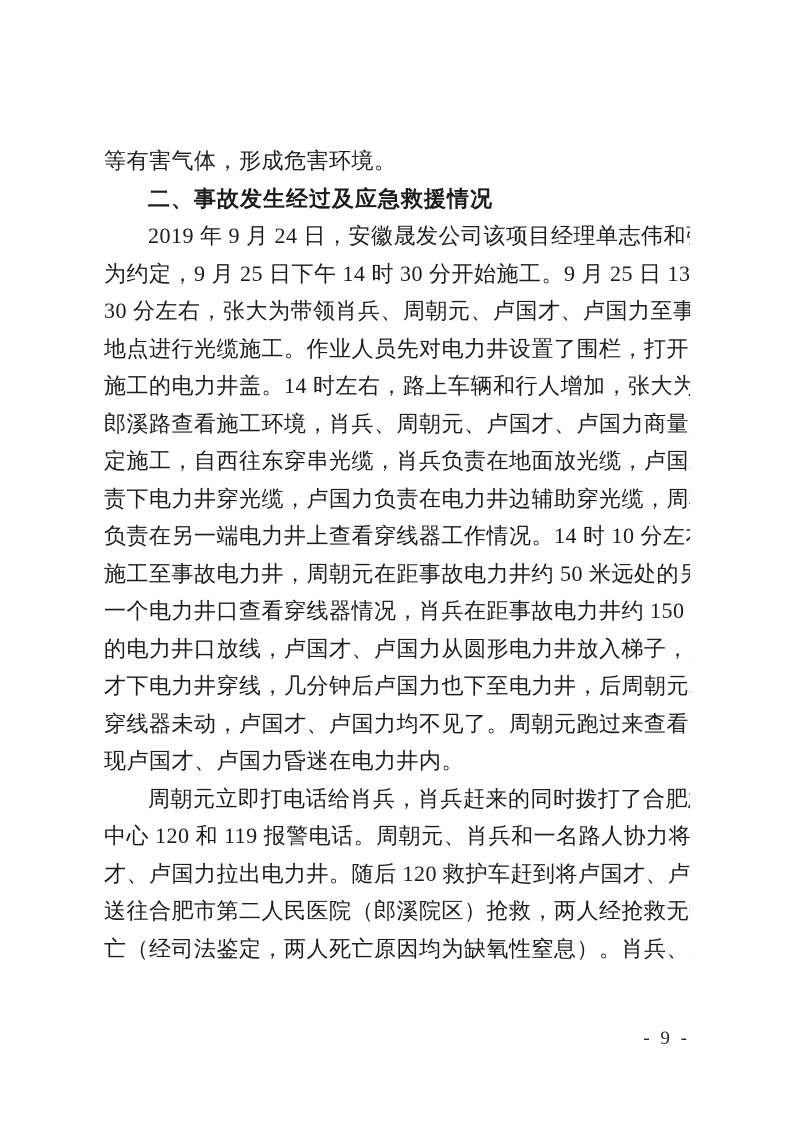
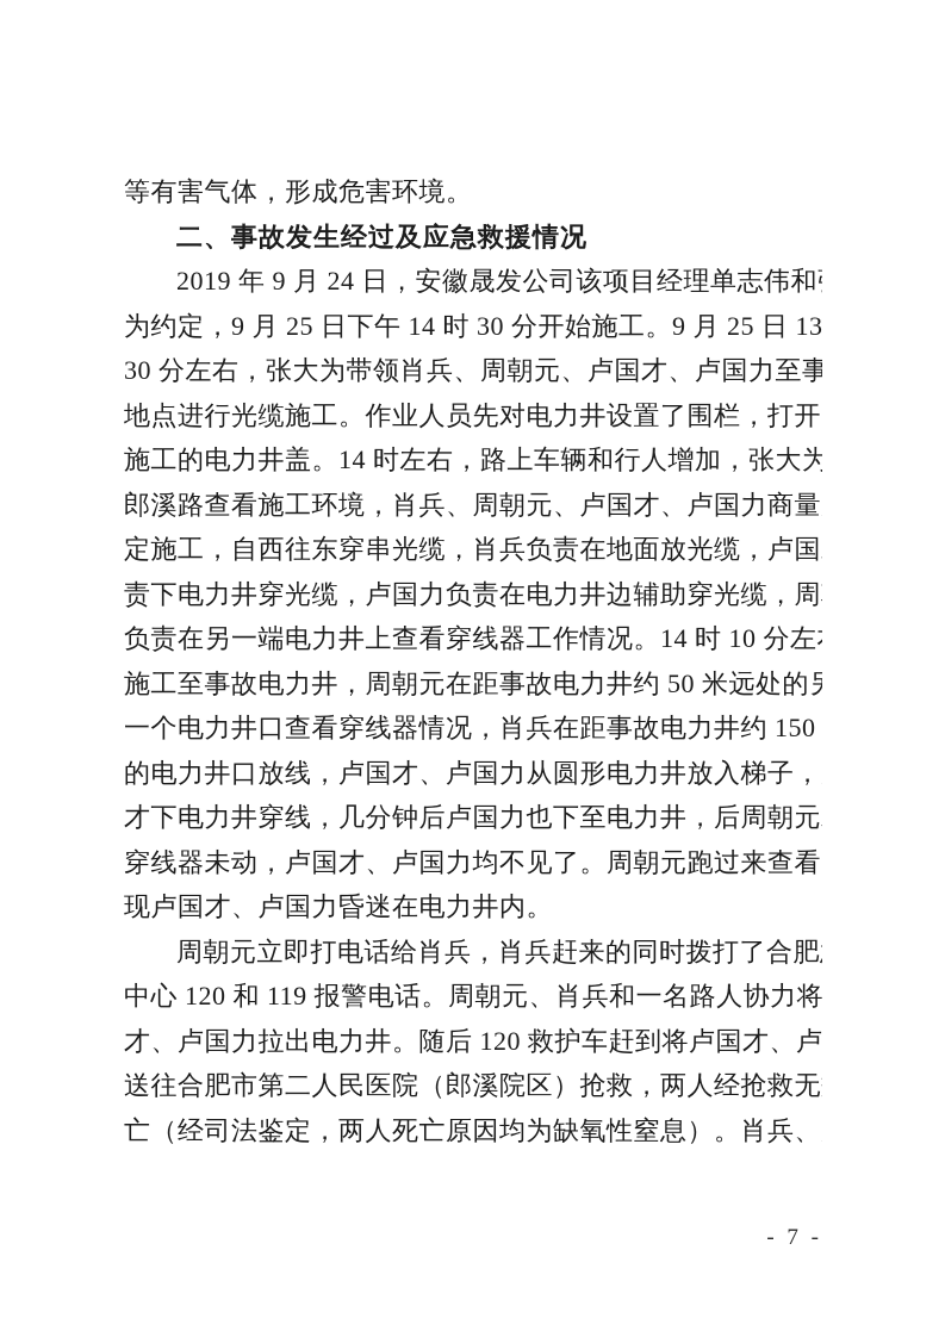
  等有害气体，形成危害环境。
  二、事故发生经过及应急救援情况
  2019 年 9 月 24 日，安徽晟发公司该项目经理单志伟和
  为约定，9 月 25 日下午 14 时 30 分开始施工。9 月 25 日 13
  30 分左右，张大为带领肖兵、周朝元、卢国才、卢国力至事
  地点进行光缆施工。作业人员先对电力井设置了围栏，打开
  施工的电力井盖。14 时左右，路上车辆和行人增加，张大为
  郎溪路查看施工环境，肖兵、周朝元、卢国才、卢国力商量
  定施工，自西往东穿串光缆，肖兵负责在地面放光缆，卢国
  责下电力井穿光缆，卢国力负责在电力井边辅助穿光缆，周
  负责在另一端电力井上查看穿线器工作情况。14 时 10 分左
  施工至事故电力井，周朝元在距事故电力井约 50 米远处的
  一个电力井口查看穿线器情况，肖兵在距事故电力井约 150
  的电力井口放线，卢国才、卢国力从圆形电力井放入梯子，
  才下电力井穿线，几分钟后卢国力也下至电力井，后周朝元
  穿线器未动，卢国才、卢国力均不见了。周朝元跑过来查看
  现卢国才、卢国力昏迷在电力井内。
  周朝元立即打电话给肖兵，肖兵赶来的同时拨打了合肥
  中心 120 和 119 报警电话。周朝元、肖兵和一名路人协力将
  才、卢国力拉出电力井。随后 120 救护车赶到将卢国才、卢
  送往合肥市第二人民医院（郎溪院区）抢救，两人经抢救无
  亡（经司法鉴定，两人死亡原因均为缺氧性窒息）。肖兵、
- - 9 -
+ - 7 -
